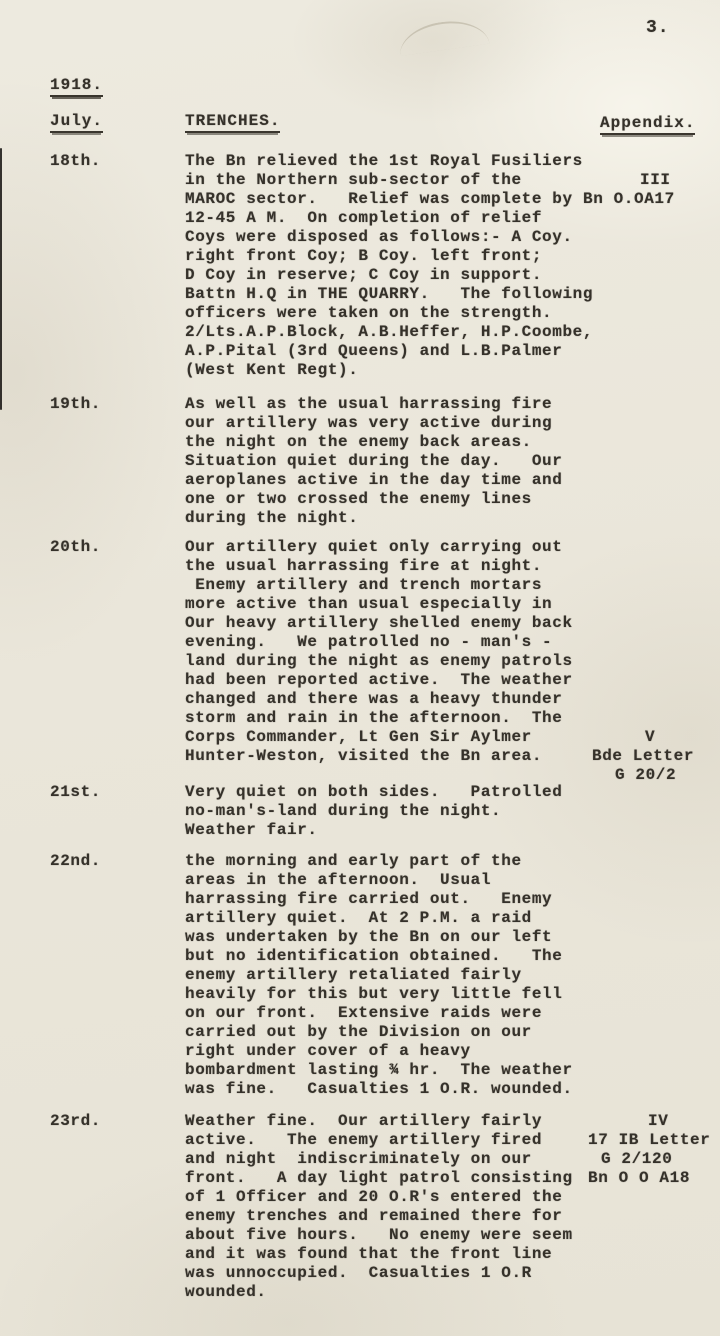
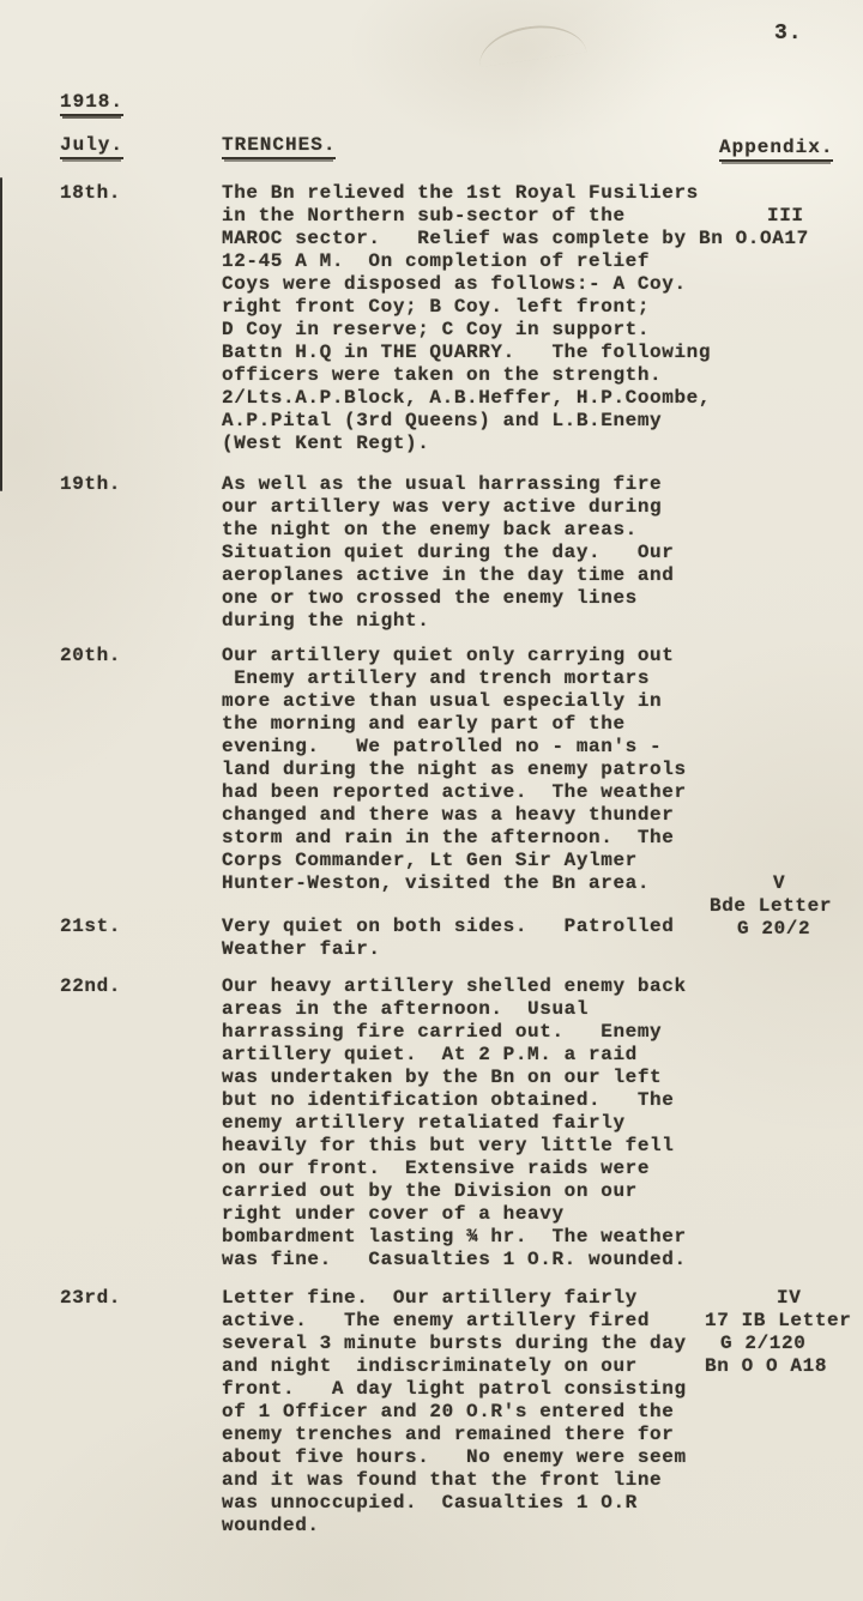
  3.
  1918.
  July.
  TRENCHES.
  Appendix.
  18th.
  The Bn relieved the 1st Royal Fusiliers
  in the Northern sub-sector of the
  MAROC sector. Relief was complete by
  12-45 A M. On completion of relief
  Coys were disposed as follows:- A Coy.
  right front Coy; B Coy. left front;
  D Coy in reserve; C Coy in support.
  Battn H.Q in THE QUARRY. The following
  officers were taken on the strength.
  2/Lts.A.P.Block, A.B.Heffer, H.P.Coombe,
- A.P.Pital (3rd Queens) and L.B.Palmer
+ A.P.Pital (3rd Queens) and L.B.Enemy
  (West Kent Regt).
  III
  Bn O.OA17
  19th.
  As well as the usual harrassing fire
  our artillery was very active during
  the night on the enemy back areas.
  Situation quiet during the day. Our
  aeroplanes active in the day time and
  one or two crossed the enemy lines
  during the night.
  20th.
  Our artillery quiet only carrying out
- the usual harrassing fire at night.
  Enemy artillery and trench mortars
  more active than usual especially in
- Our heavy artillery shelled enemy back
+ the morning and early part of the
  evening. We patrolled no - man's -
  land during the night as enemy patrols
  had been reported active. The weather
  changed and there was a heavy thunder
  storm and rain in the afternoon. The
  Corps Commander, Lt Gen Sir Aylmer
  Hunter-Weston, visited the Bn area.
  V
  Bde Letter
  G 20/2
  21st.
  Very quiet on both sides. Patrolled
- no-man's-land during the night.
  Weather fair.
  22nd.
- the morning and early part of the
+ Our heavy artillery shelled enemy back
  areas in the afternoon. Usual
  harrassing fire carried out. Enemy
  artillery quiet. At 2 P.M. a raid
  was undertaken by the Bn on our left
  but no identification obtained. The
  enemy artillery retaliated fairly
  heavily for this but very little fell
  on our front. Extensive raids were
  carried out by the Division on our
  right under cover of a heavy
  bombardment lasting ¾ hr. The weather
  was fine. Casualties 1 O.R. wounded.
  23rd.
- Weather fine. Our artillery fairly
+ Letter fine. Our artillery fairly
  active. The enemy artillery fired
+ several 3 minute bursts during the day
  and night indiscriminately on our
  front. A day light patrol consisting
  of 1 Officer and 20 O.R's entered the
  enemy trenches and remained there for
  about five hours. No enemy were seem
  and it was found that the front line
  was unnoccupied. Casualties 1 O.R
  wounded.
  IV
  17 IB Letter
  G 2/120
  Bn O O A18
